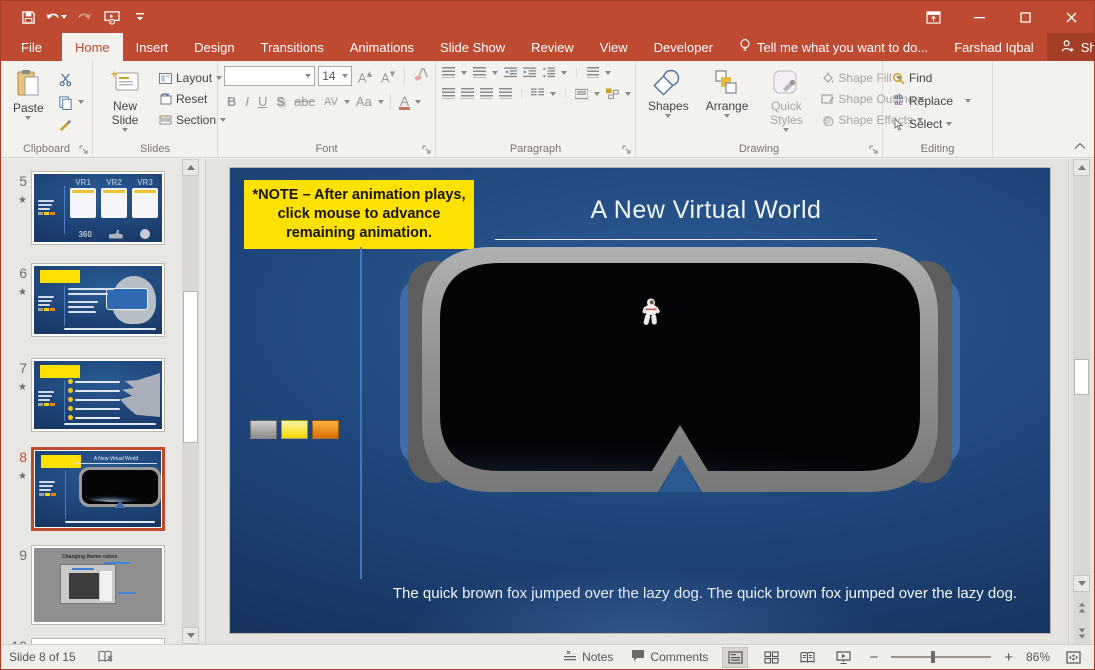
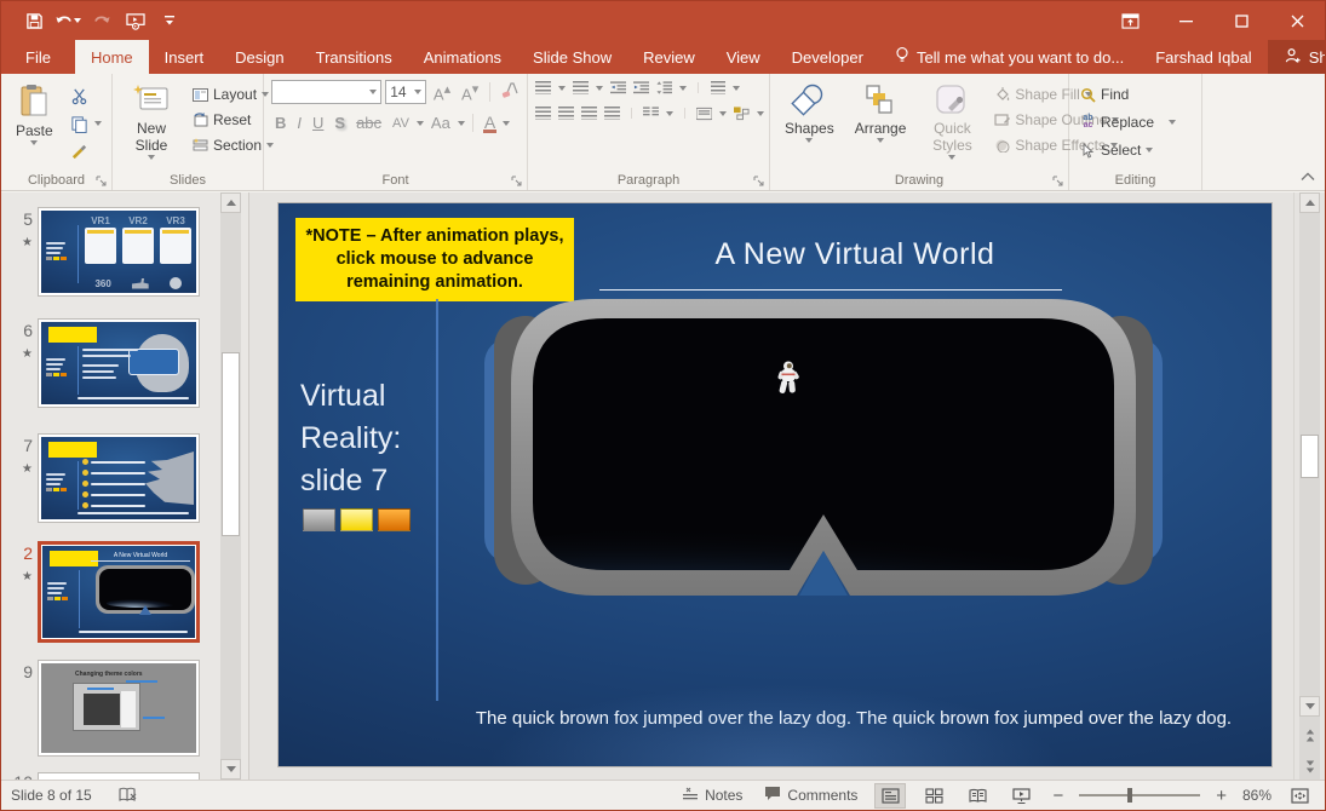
  File
  Home
  Insert
  Design
  Transitions
  Animations
  Slide Show
  Review
  View
  Developer
  Tell me what you want to do...
  Farshad Iqbal
  Paste
  Clipboard
  New Slide
  Layout
  Reset
  Section
  Slides
  14
  A▴
  A▾
  B
  I
  U
  S
  abc
  AV
  Aa
  A
  Font
  Paragraph
  Shapes
  Arrange
  Quick Styles
  Shape Fill
  Shape Outline
  Shape Effects
  Drawing
  Find
  Replace
  Select
  Editing
  5
  ★
  VR1
  VR2
  VR3
  360
  6
  ★
  7
  ★
- 8
+ 2
  ★
  9
  *NOTE – After animation plays, click mouse to advance remaining animation.
  A New Virtual World
+ Virtual
+ Reality:
+ slide 7
  Slide 8 of 15
  Notes
  Comments
  −
  +
  86%
